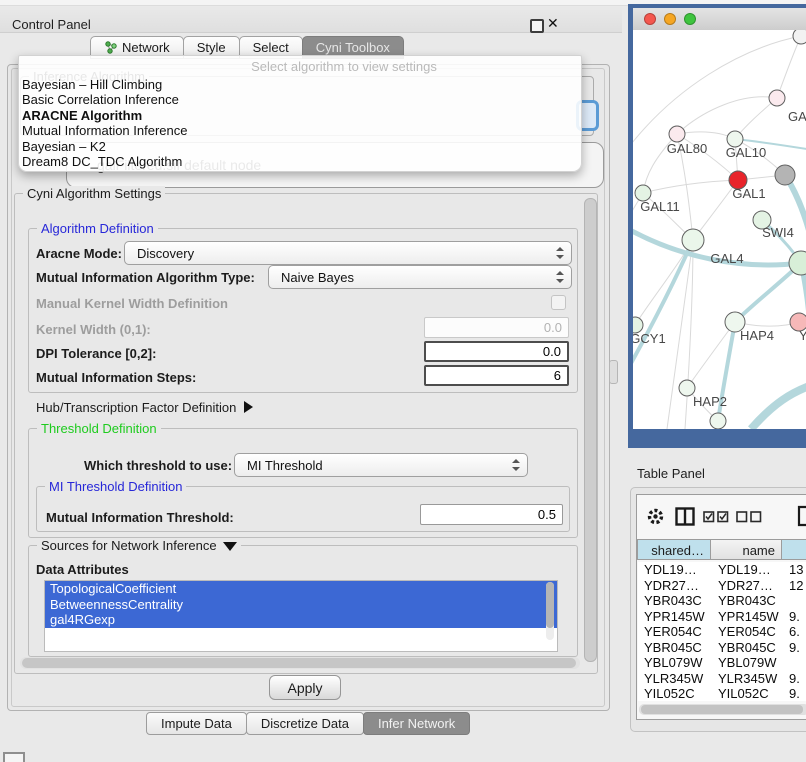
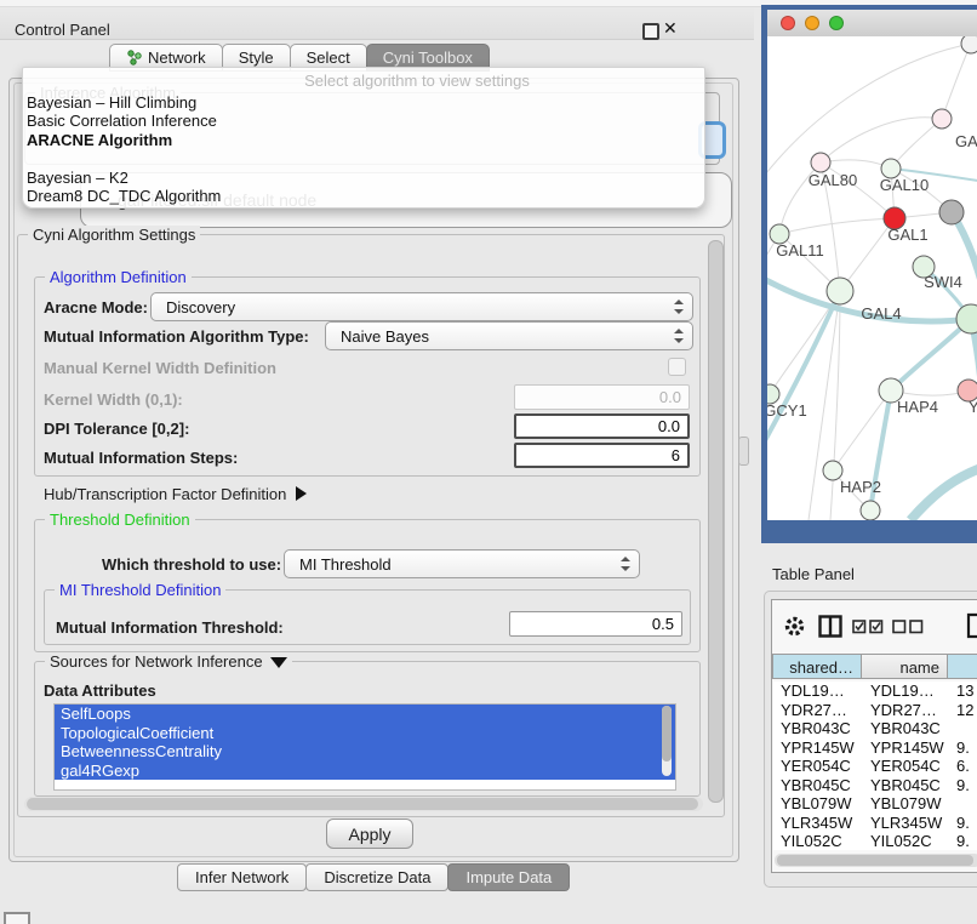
  Control Panel
  ✕
  Network
  Style
  Select
  Cyni Toolbox
  Inference Algorithm
  galFiltered.sif default node
  Cyni Algorithm Settings
  Algorithm Definition
  Aracne Mode:
  Discovery
  Mutual Information Algorithm Type:
  Naive Bayes
  Manual Kernel Width Definition
  Kernel Width (0,1):
  0.0
  DPI Tolerance [0,2]:
  0.0
  Mutual Information Steps:
  6
  Hub/Transcription Factor Definition
  Threshold Definition
  Which threshold to use:
  MI Threshold
  MI Threshold Definition
  Mutual Information Threshold:
  0.5
  Sources for Network Inference
  Data Attributes
+ SelfLoops
  TopologicalCoefficient
  BetweennessCentrality
  gal4RGexp
  Apply
- Impute Data
+ Infer Network
  Discretize Data
- Infer Network
+ Impute Data
  Select algorithm to view settings
  Bayesian – Hill Climbing
  Basic Correlation Inference
  ARACNE Algorithm
- Mutual Information Inference
  Bayesian – K2
  Dream8 DC_TDC Algorithm
  GAL80
  GAL10
  GAL1
  GAL11
  SWI4
  GAL4
  GCY1
  HAP4
  Y
  HAP2
  Table Panel
  shared…
  name
  YDL19…
  YDL19…
  13
  YDR27…
  YDR27…
  12
  YBR043C
  YBR043C
  YPR145W
  YPR145W
  9.
  YER054C
  YER054C
  6.
  YBR045C
  YBR045C
  9.
  YBL079W
  YBL079W
  YLR345W
  YLR345W
  9.
  YIL052C
  YIL052C
  9.
